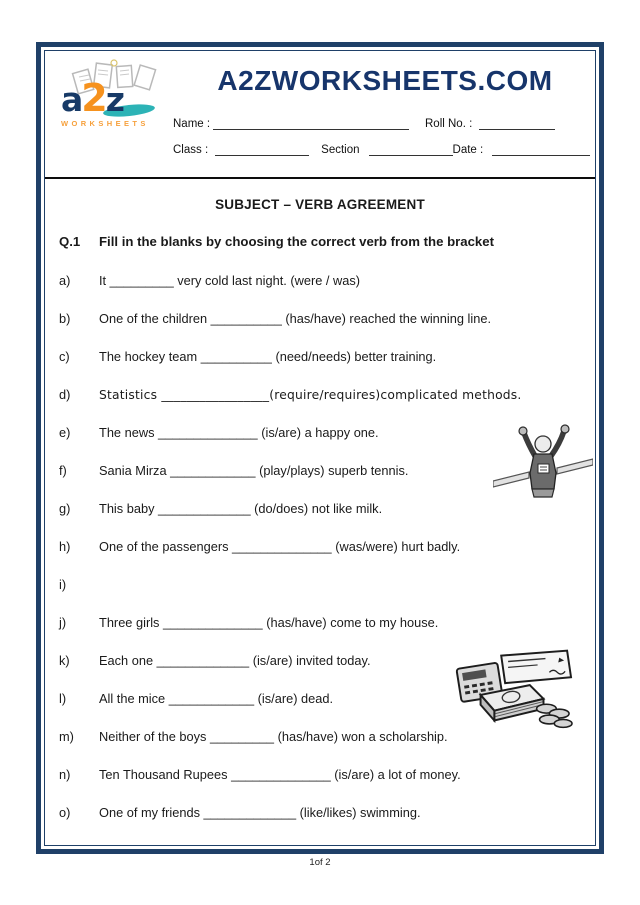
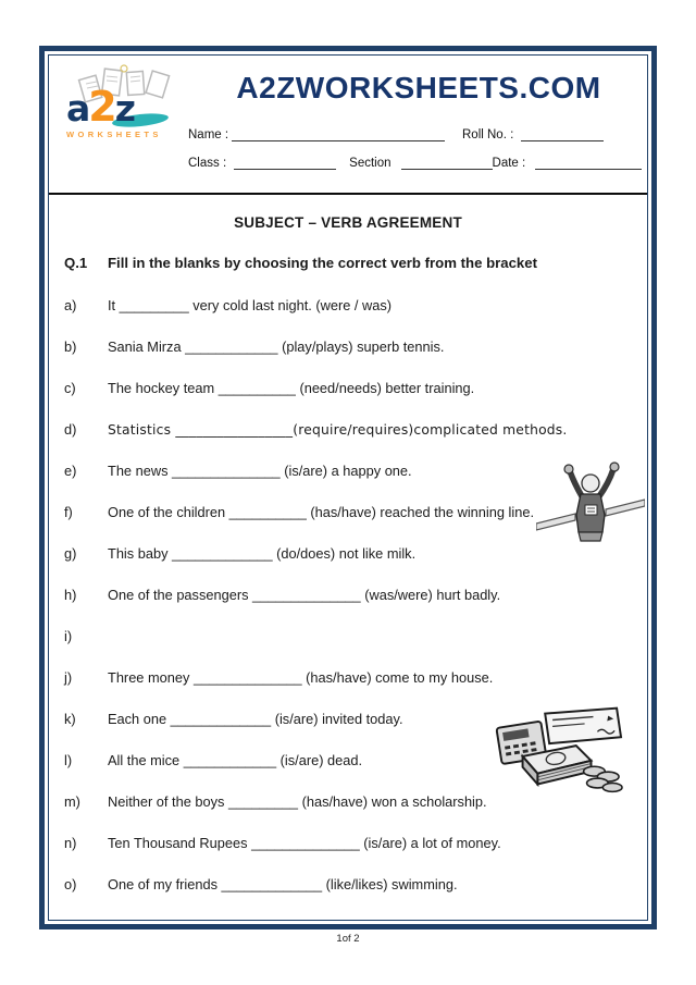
  a2z
  WORKSHEETS
  A2ZWORKSHEETS.COM
  Name :
  Roll No. :
  Class :
  Section
  Date :
  SUBJECT – VERB AGREEMENT
  Q.1
  Fill in the blanks by choosing the correct verb from the bracket
  a)
  It _________ very cold last night. (were / was)
  b)
- One of the children __________ (has/have) reached the winning line.
+ Sania Mirza ____________ (play/plays) superb tennis.
  c)
  The hockey team __________ (need/needs) better training.
  d)
  Statistics _________________(require/requires)complicated methods.
  e)
  The news ______________ (is/are) a happy one.
  f)
- Sania Mirza ____________ (play/plays) superb tennis.
+ One of the children __________ (has/have) reached the winning line.
  g)
  This baby _____________ (do/does) not like milk.
  h)
  One of the passengers ______________ (was/were) hurt badly.
  i)
  j)
- Three girls ______________ (has/have) come to my house.
+ Three money ______________ (has/have) come to my house.
  k)
  Each one _____________ (is/are) invited today.
  l)
  All the mice ____________ (is/are) dead.
  m)
  Neither of the boys _________ (has/have) won a scholarship.
  n)
  Ten Thousand Rupees ______________ (is/are) a lot of money.
  o)
  One of my friends _____________ (like/likes) swimming.
  1of 2
